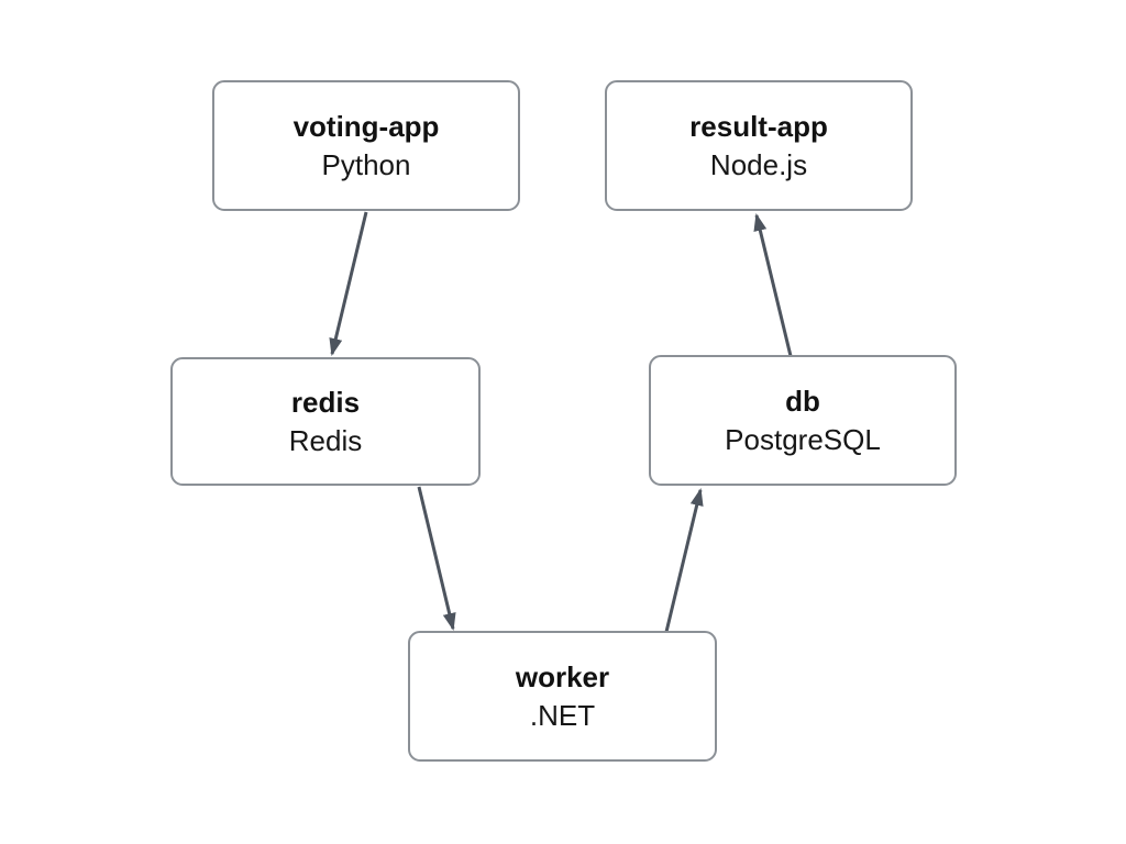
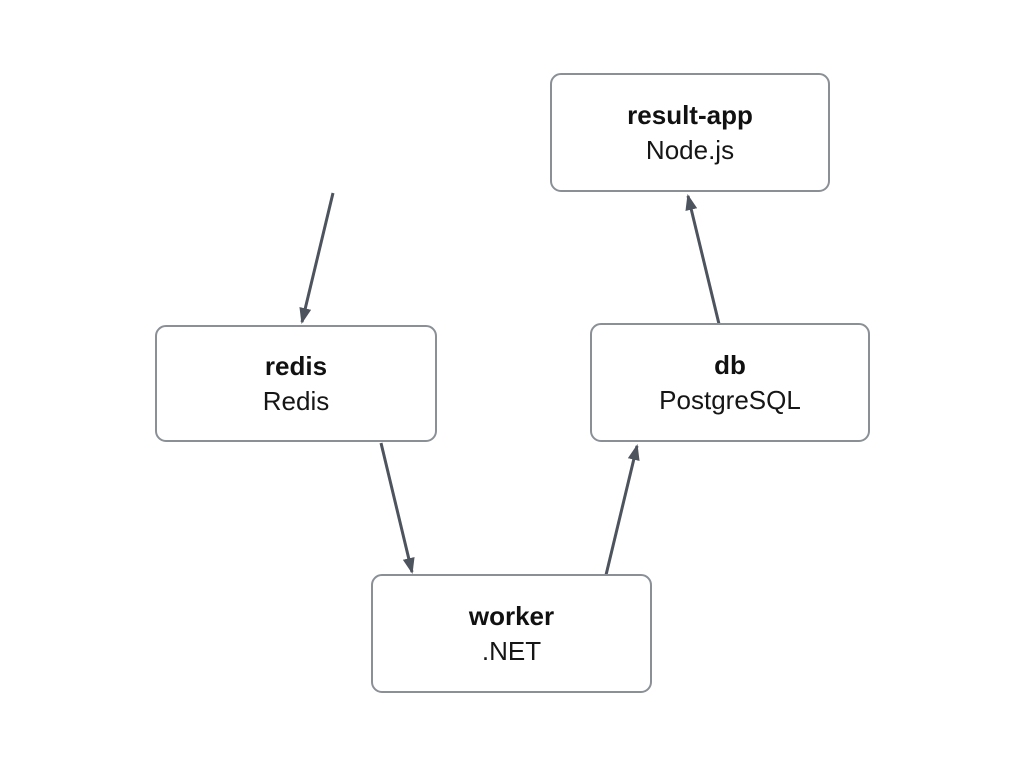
- voting-app
- Python
  result-app
  Node.js
  redis
  Redis
  db
  PostgreSQL
  worker
  .NET
